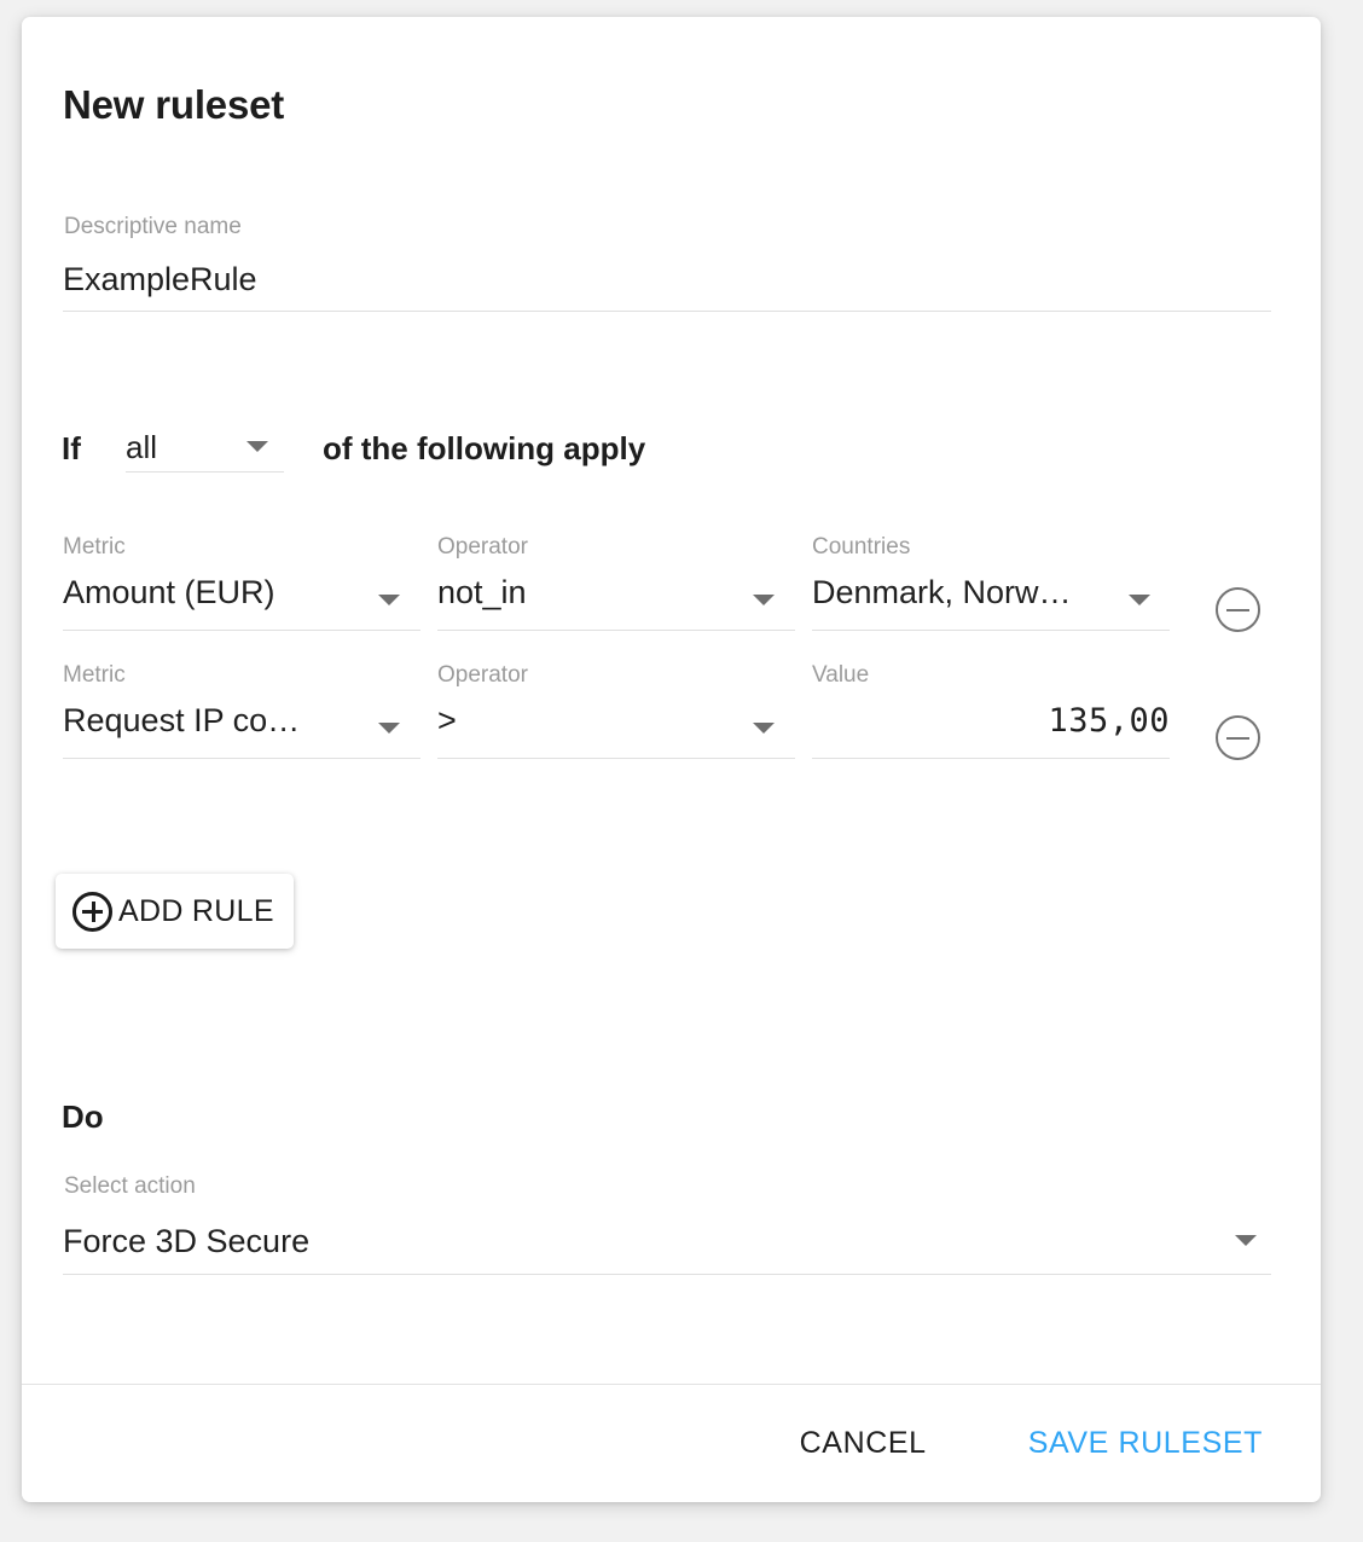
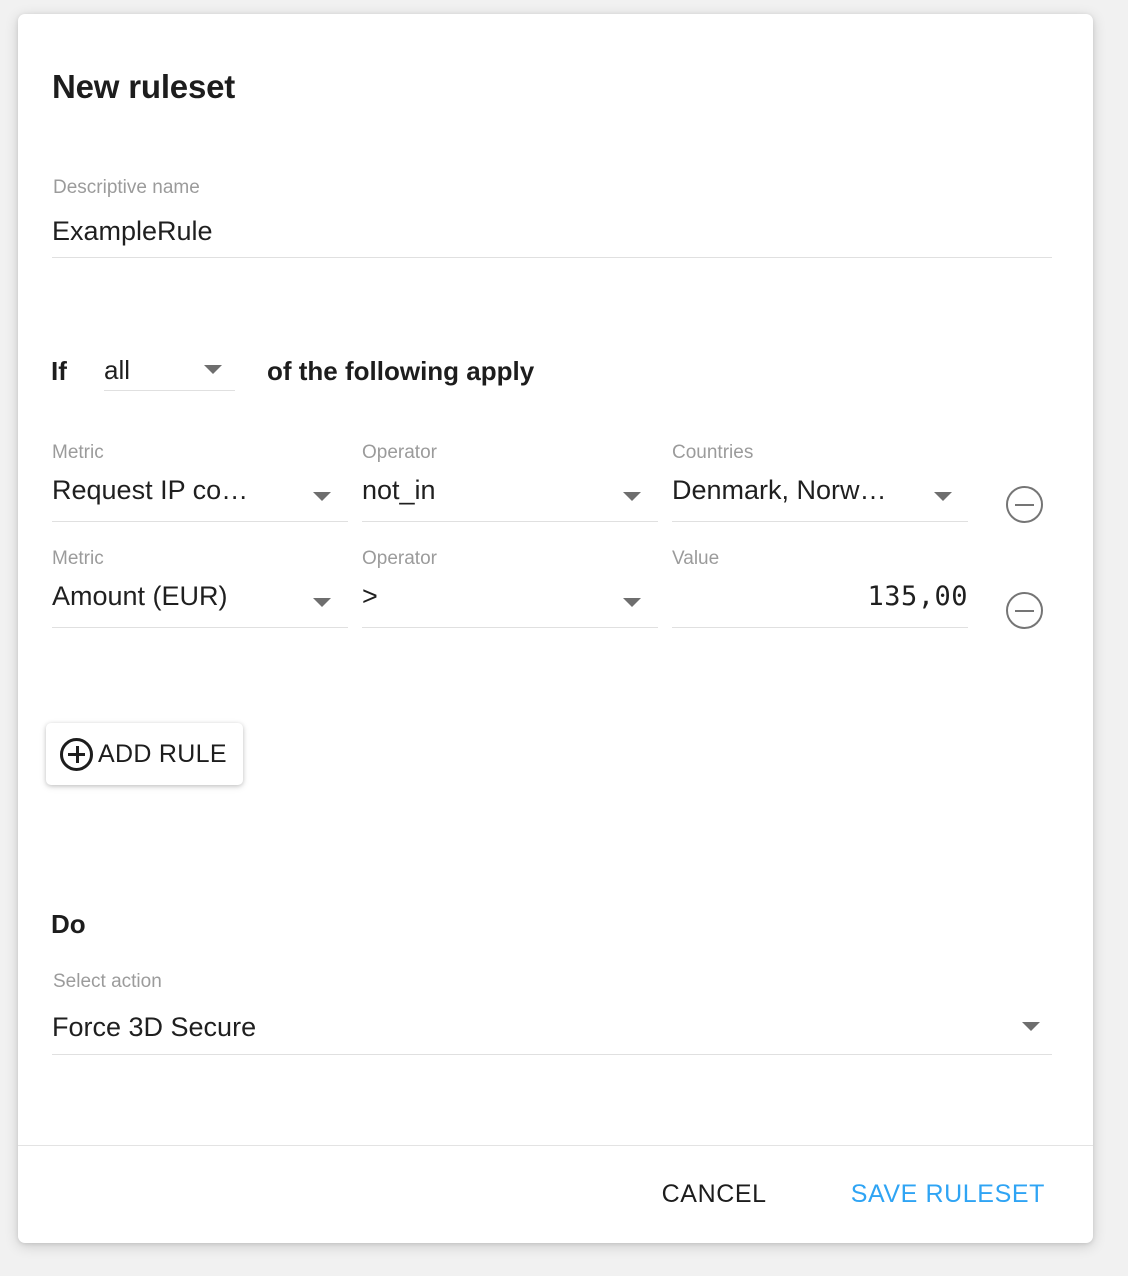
  New ruleset
  Descriptive name
  ExampleRule
  If
  all
  of the following apply
  Metric
- Amount (EUR)
+ Request IP co…
  Operator
  not_in
  Countries
  Denmark, Norw…
  Metric
- Request IP co…
+ Amount (EUR)
  Operator
  >
  Value
  135,00
  ADD RULE
  Do
  Select action
  Force 3D Secure
  CANCEL
  SAVE RULESET
